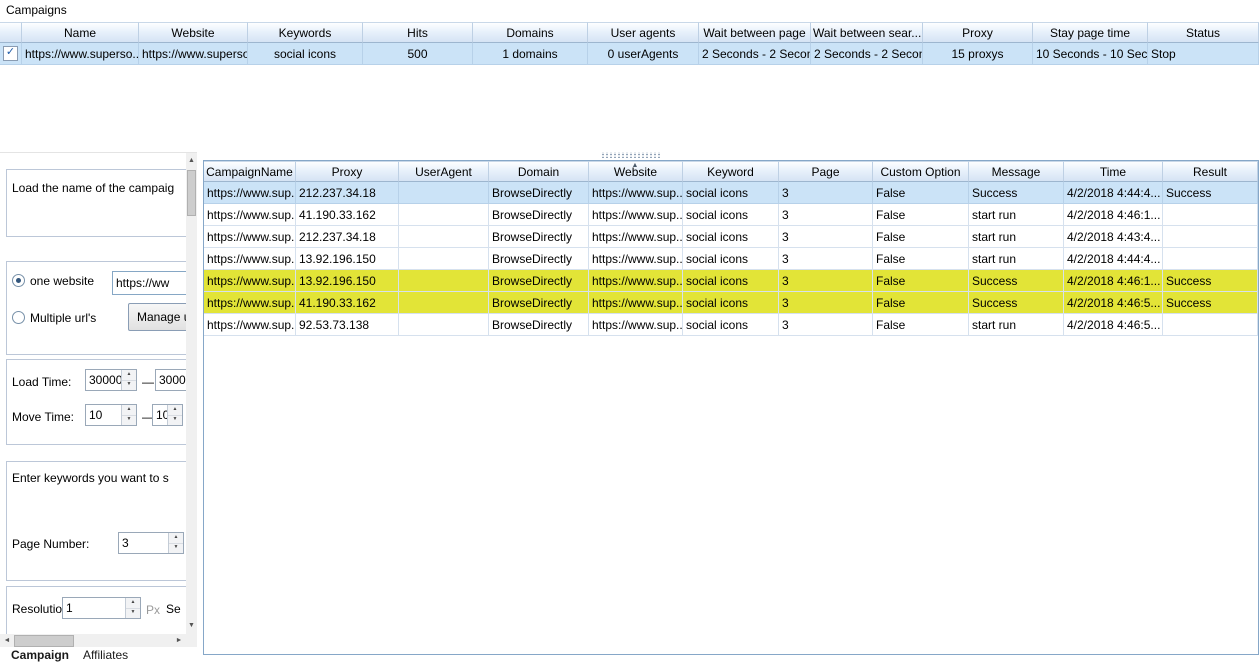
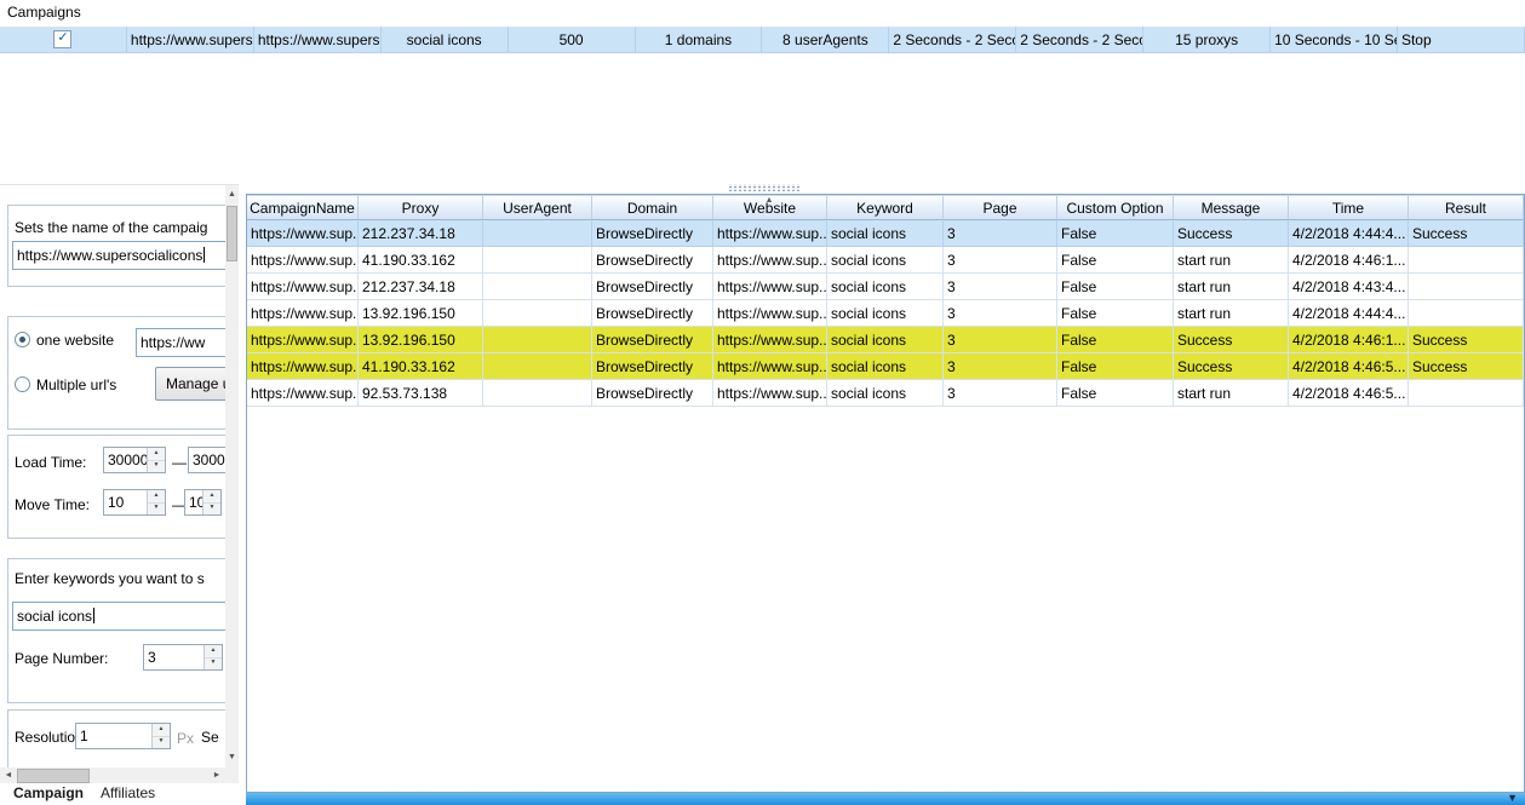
  Campaigns
- 	Name	Website	Keywords	Hits	Domains	User agents	Wait between page	Wait between sear...	Proxy	Stay page time	Status
- ✓	https://www.superso..	https://www.superso	social icons	500	1 domains	0 userAgents	2 Seconds - 2 Seco	2 Seconds - 2 Seco	15 proxys	10 Seconds - 10 Sec	Stop
+ ✓	https://www.supers	https://www.supers	social icons	500	1 domains	8 userAgents	2 Seconds - 2 Sec	2 Seconds - 2 Sec	15 proxys	10 Seconds - 10 S	Stop
- Load the name of the campaig
+ Sets the name of the campaig
+ https://www.supersocialicons
  one website
  https://ww
  Multiple url's
  Manage
  Load Time:
  30000
  —
  3000
  Move Time:
  10
  —
  Enter keywords you want to s
+ social icons
  Page Number:
  3
  Resolutio
  1
  Px
  Se
  CampaignName	Proxy	UserAgent	Domain	Website	Keyword	Page	Custom Option	Message	Time	Result
  https://www.sup.	212.237.34.18		BrowseDirectly	https://www.sup..	social icons	3	False	Success	4/2/2018 4:44:4...	Success
  https://www.sup.	41.190.33.162		BrowseDirectly	https://www.sup..	social icons	3	False	start run	4/2/2018 4:46:1...
  https://www.sup.	212.237.34.18		BrowseDirectly	https://www.sup..	social icons	3	False	start run	4/2/2018 4:43:4...
  https://www.sup.	13.92.196.150		BrowseDirectly	https://www.sup..	social icons	3	False	start run	4/2/2018 4:44:4...
  https://www.sup.	13.92.196.150		BrowseDirectly	https://www.sup..	social icons	3	False	Success	4/2/2018 4:46:1...	Success
  https://www.sup.	41.190.33.162		BrowseDirectly	https://www.sup..	social icons	3	False	Success	4/2/2018 4:46:5...	Success
  https://www.sup.	92.53.73.138		BrowseDirectly	https://www.sup..	social icons	3	False	start run	4/2/2018 4:46:5...
  Campaign Affiliates
+ ▼
